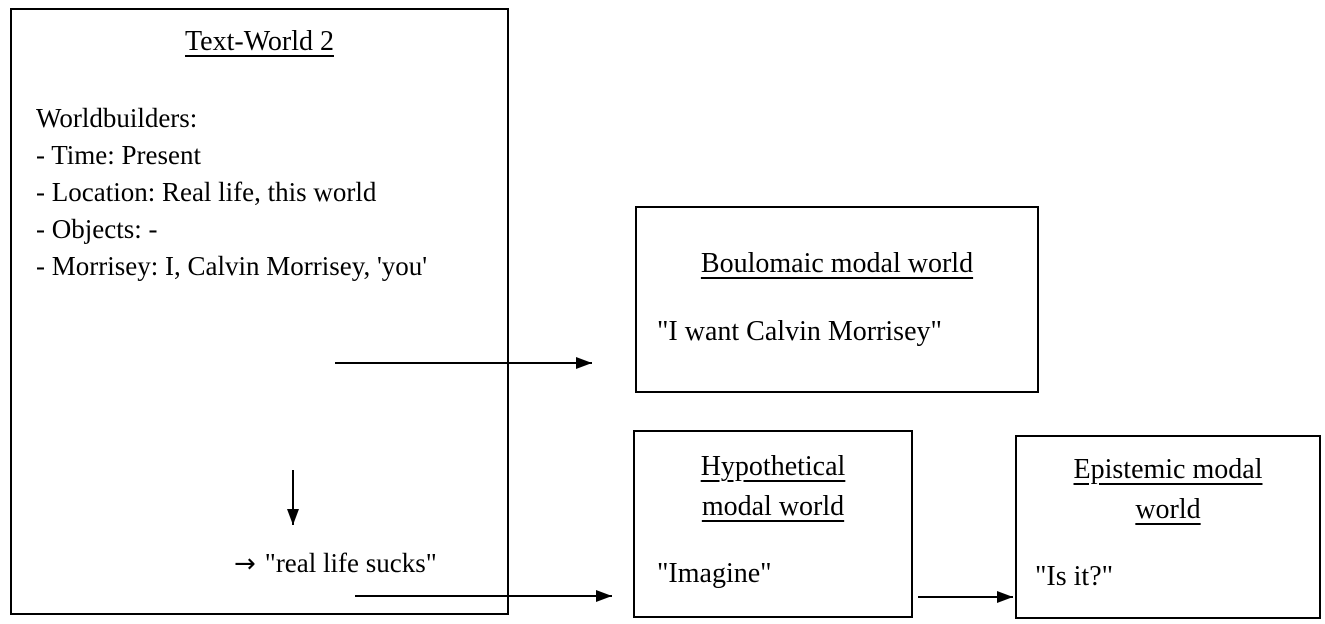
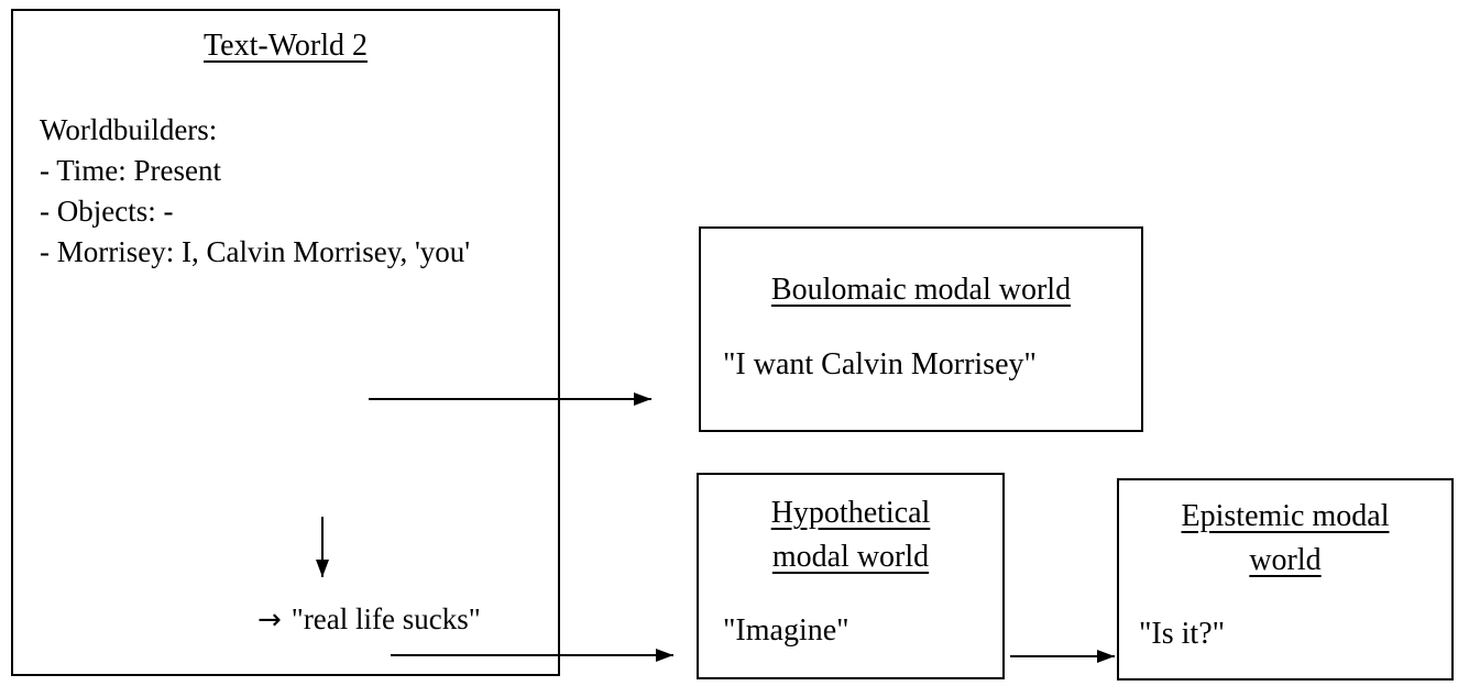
  Text-World 2
  Worldbuilders:
  - Time: Present
- - Location: Real life, this world
  - Objects: -
  - Morrisey: I, Calvin Morrisey, 'you'
  → "real life sucks"
  Boulomaic modal world
  "I want Calvin Morrisey"
  Hypothetical
  modal world
  "Imagine"
  Epistemic modal
  world
  "Is it?"
